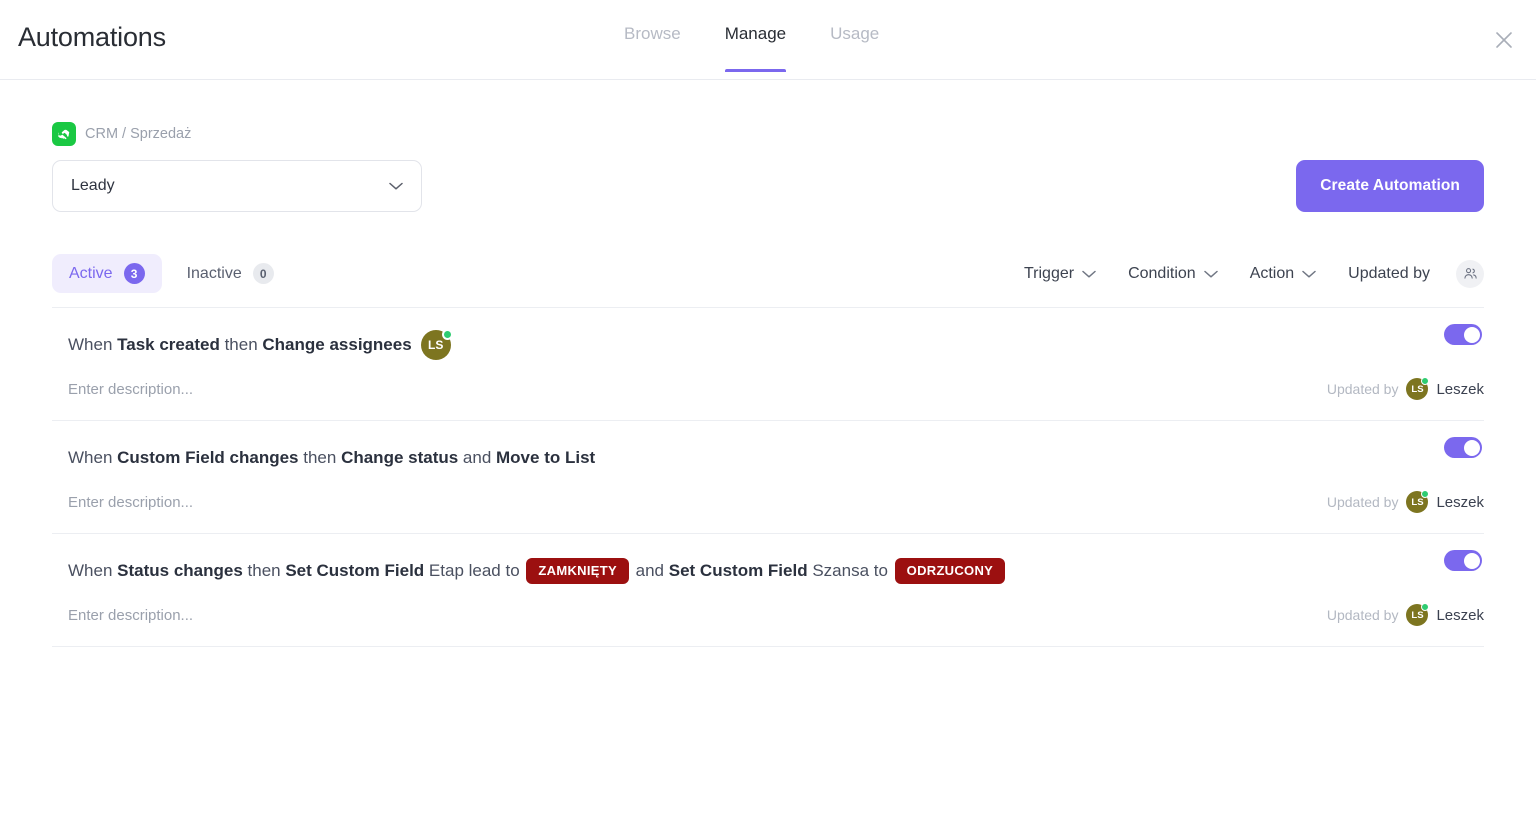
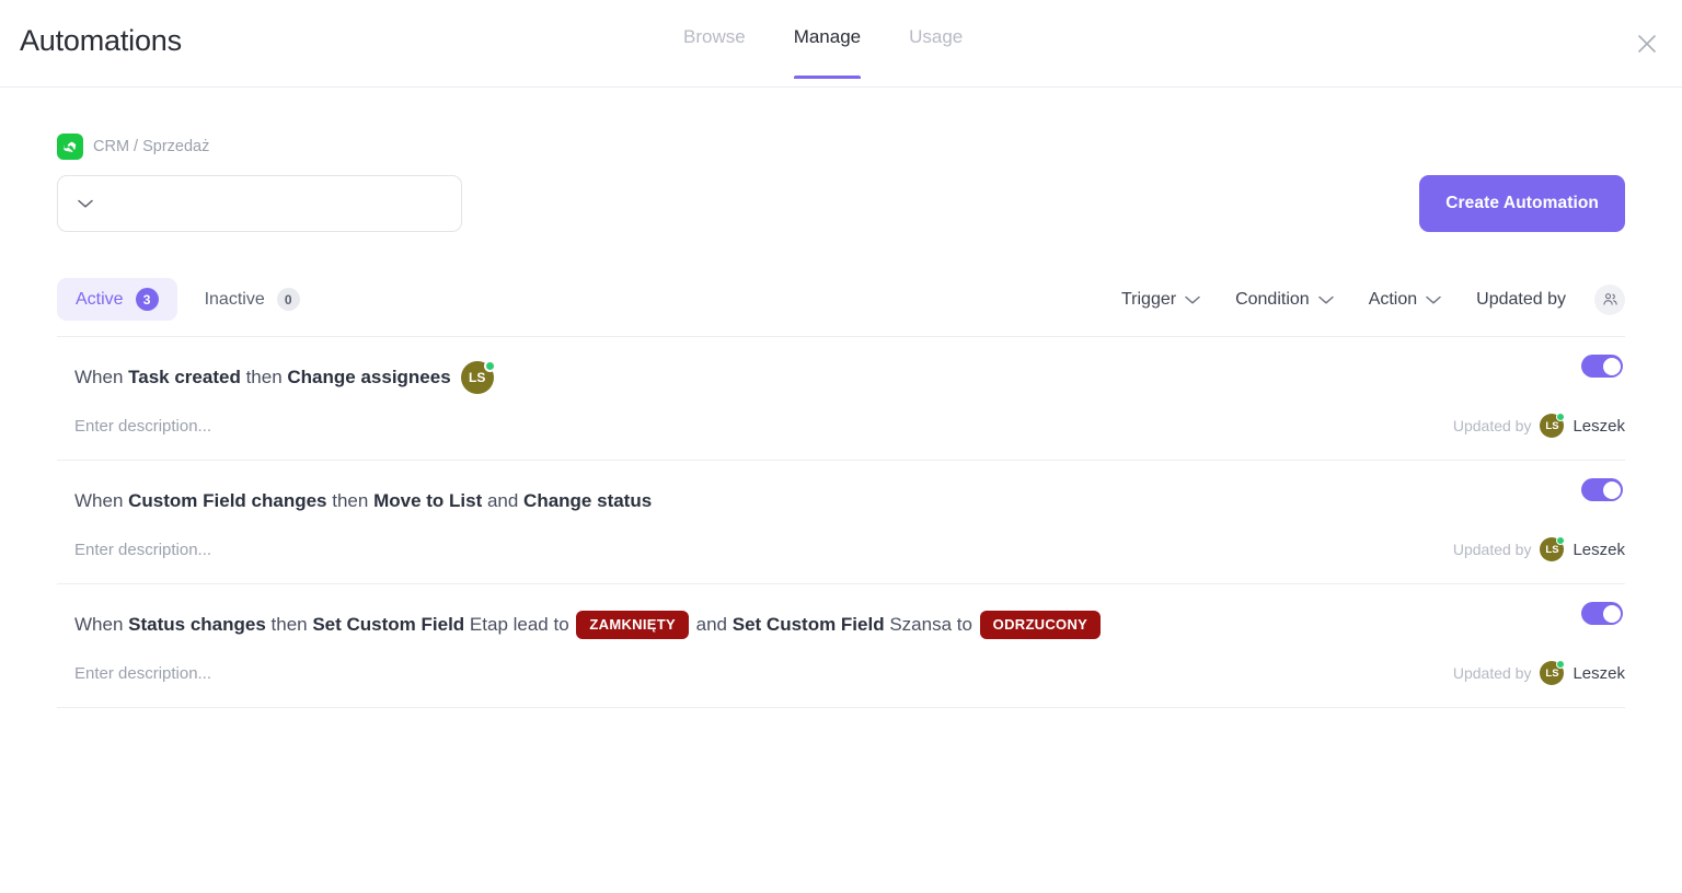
  Automations
  Browse
  Manage
  Usage
  CRM / Sprzedaż
- Leady
  Create Automation
  Active
  3
  Inactive
  0
  Trigger
  Condition
  Action
  Updated by
  When
  Task created
  then
  Change assignees
  LS
  Enter description...
  Updated by
  LS
  Leszek
  When
  Custom Field changes
  then
- Change status
+ Move to List
  and
- Move to List
+ Change status
  Enter description...
  Updated by
  LS
  Leszek
  When
  Status changes
  then
  Set Custom Field
  Etap lead to
  ZAMKNIĘTY
  and
  Set Custom Field
  Szansa to
  ODRZUCONY
  Enter description...
  Updated by
  LS
  Leszek
